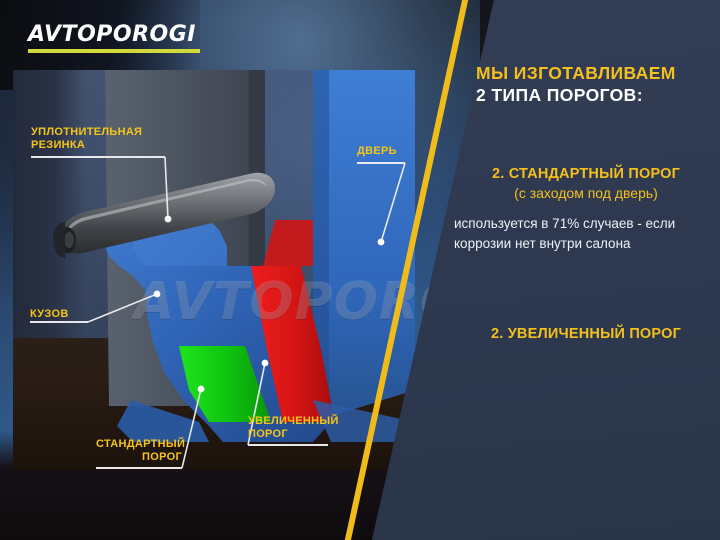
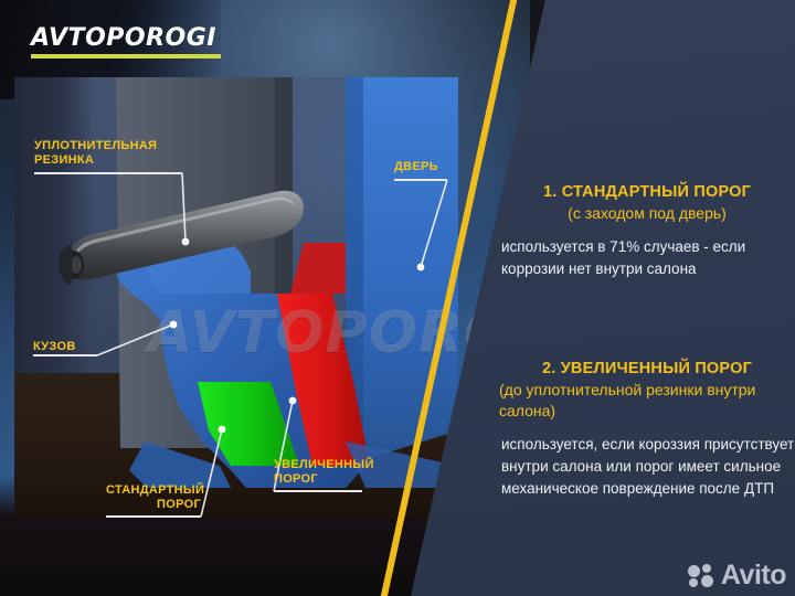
  AVTOPOROGI
  УПЛОТНИТЕЛЬНАЯ
  РЕЗИНКА
  ДВЕРЬ
  КУЗОВ
  СТАНДАРТНЫЙ
  ПОРОГ
  УВЕЛИЧЕННЫЙ
  ПОРОГ
- МЫ ИЗГОТАВЛИВАЕМ
- 2 ТИПА ПОРОГОВ:
- 2. СТАНДАРТНЫЙ ПОРОГ
+ 1. СТАНДАРТНЫЙ ПОРОГ
  (с заходом под дверь)
  используется в 71% случаев - если коррозии нет внутри салона
  2. УВЕЛИЧЕННЫЙ ПОРОГ
+ (до уплотнительной резинки внутри салона)
+ используется, если короззия присутствует внутри салона или порог имеет сильное механическое повреждение после ДТП
+ Avito
